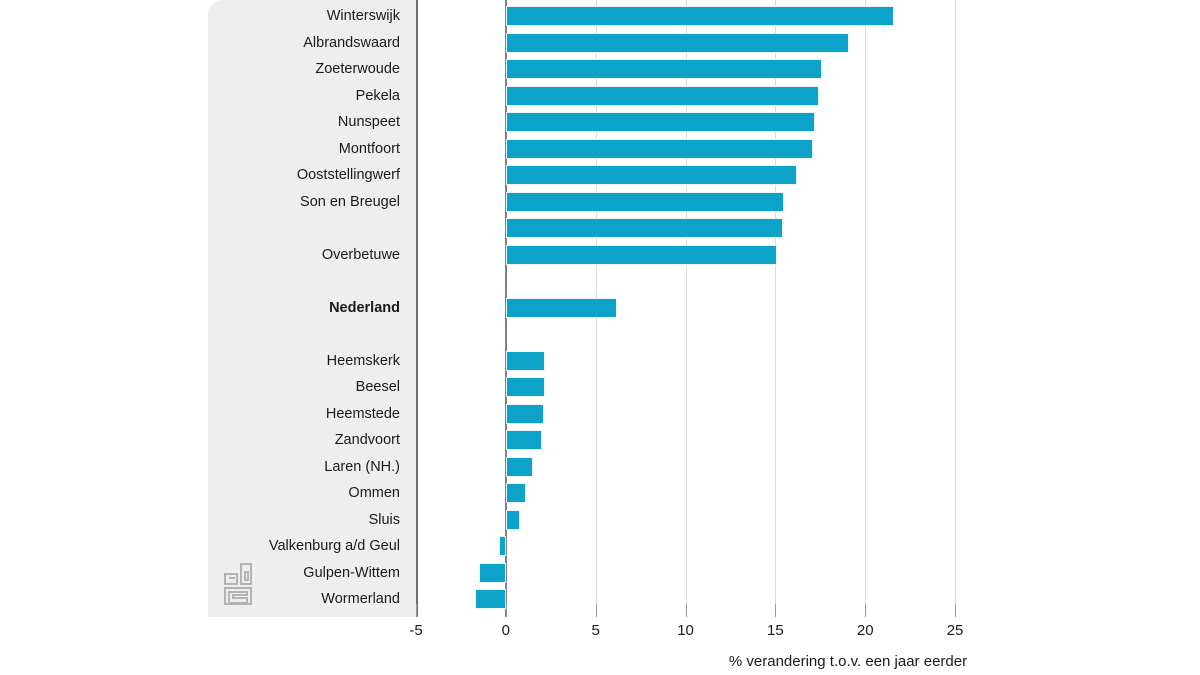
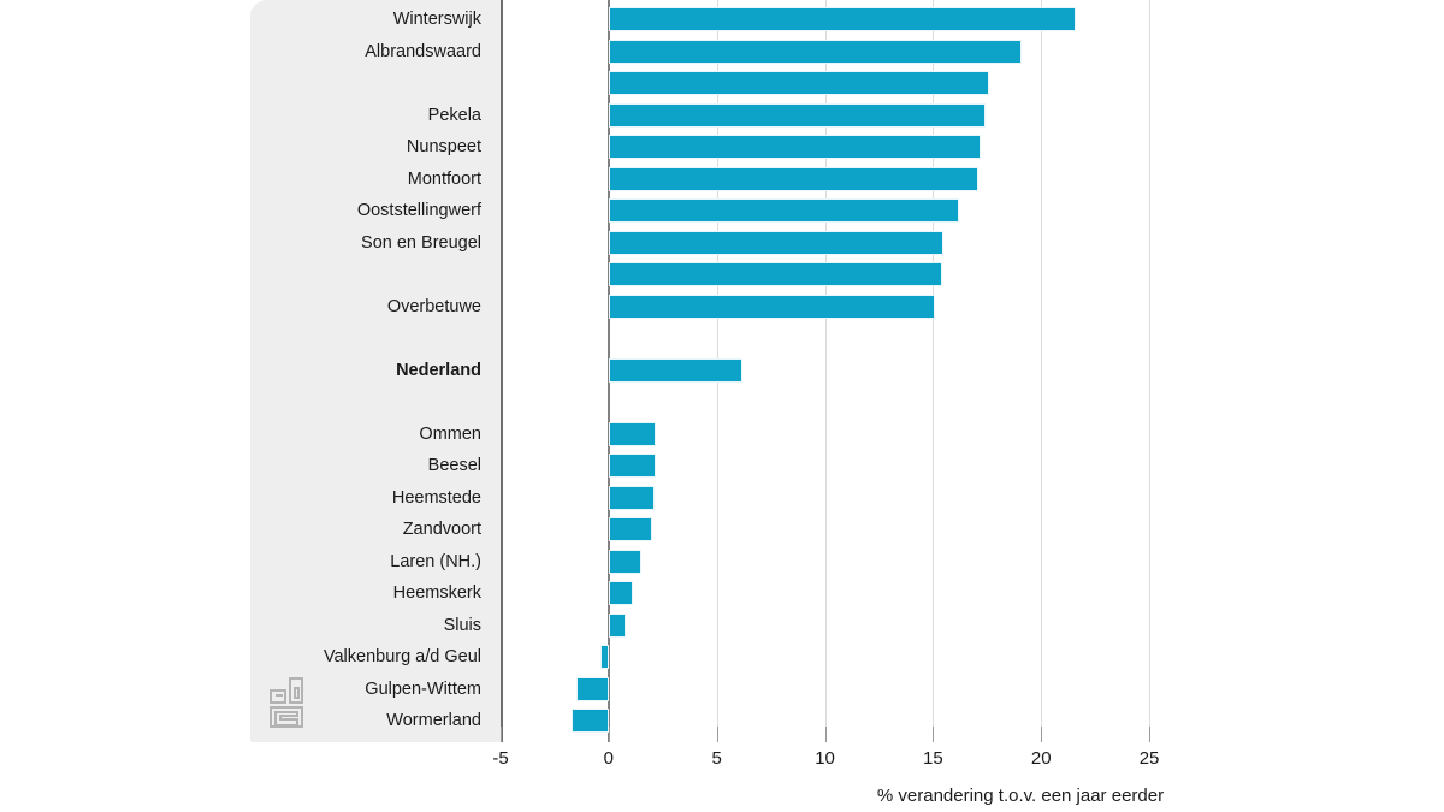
  Winterswijk
  Albrandswaard
- Zoeterwoude
  Pekela
  Nunspeet
  Montfoort
  Ooststellingwerf
  Son en Breugel
  Overbetuwe
  Nederland
- Heemskerk
+ Ommen
  Beesel
  Heemstede
  Zandvoort
  Laren (NH.)
- Ommen
+ Heemskerk
  Sluis
  Valkenburg a/d Geul
  Gulpen-Wittem
  Wormerland
  -5
  0
  5
  10
  15
  20
  25
  % verandering t.o.v. een jaar eerder
